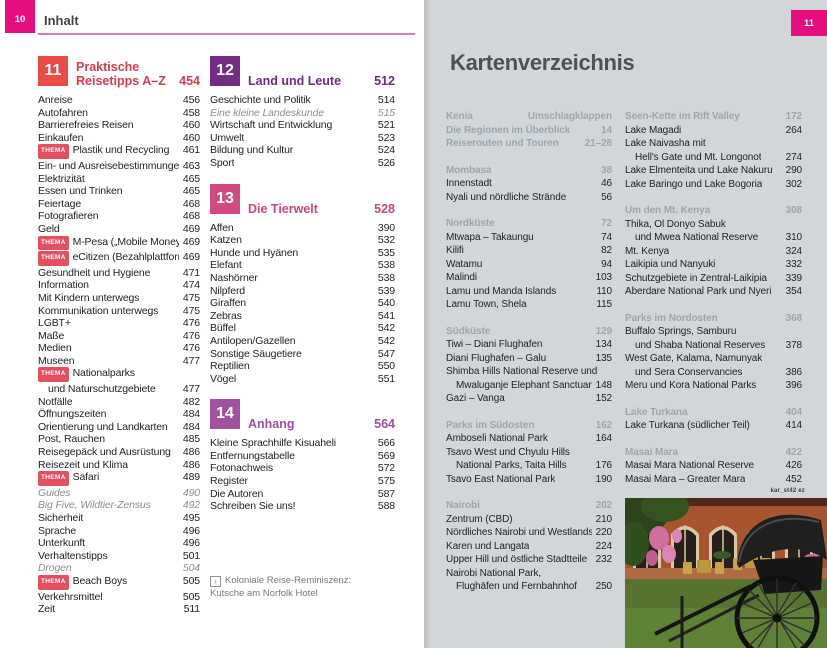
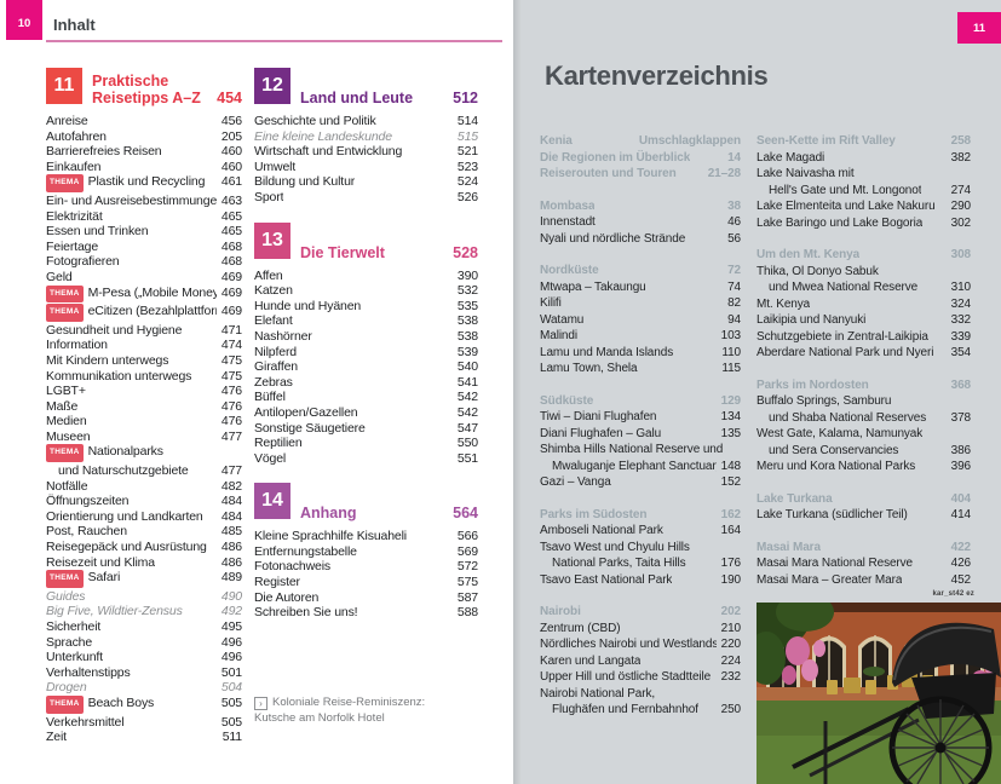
  10
  Inhalt
  11
  Praktische
  Reisetipps A–Z
  454
  Anreise
  456
  Autofahren
- 458
+ 205
  Barrierefreies Reisen
  460
  Einkaufen
  460
  Plastik und Recycling
  461
  Ein- und Ausreisebestimmunge
  463
  Elektrizität
  465
  Essen und Trinken
  465
  Feiertage
  468
  Fotografieren
  468
  Geld
  469
  M-Pesa („Mobile Money
  469
  eCitizen (Bezahlplattfor
  469
  Gesundheit und Hygiene
  471
  Information
  474
  Mit Kindern unterwegs
  475
  Kommunikation unterwegs
  475
  LGBT+
  476
  Maße
  476
  Medien
  476
  Museen
  477
  Nationalparks
  und Naturschutzgebiete
  477
  Notfälle
  482
  Öffnungszeiten
  484
  Orientierung und Landkarten
  484
  Post, Rauchen
  485
  Reisegepäck und Ausrüstung
  486
  Reisezeit und Klima
  486
  489
  Guides
  490
  Big Five, Wildtier-Zensus
  492
  Sicherheit
  495
  Sprache
  496
  Unterkunft
  496
  Verhaltenstipps
  501
  Drogen
  504
  505
  Verkehrsmittel
  505
  Zeit
  511
  12
  Land und Leute
  512
  Geschichte und Politik
  514
  Eine kleine Landeskunde
  515
  Wirtschaft und Entwicklung
  521
  Umwelt
  523
  Bildung und Kultur
  524
  Sport
  526
  13
  Die Tierwelt
  528
  Affen
  390
  Katzen
  532
  Hunde und Hyänen
  535
  Elefant
  538
  Nashörner
  538
  Nilpferd
  539
  Giraffen
  540
  Zebras
  541
  Büffel
  542
  Antilopen/Gazellen
  542
  Sonstige Säugetiere
  547
  Reptilien
  550
  Vögel
  551
  14
  Anhang
  564
  Kleine Sprachhilfe Kisuaheli
  566
  Entfernungstabelle
  569
  Fotonachweis
  572
  Register
  575
  Die Autoren
  587
  Schreiben Sie uns!
  588
  › Koloniale Reise-Reminiszenz:
  Kutsche am Norfolk Hotel
  11
  Kartenverzeichnis
  Kenia
  Umschlagklappen
  Die Regionen im Überblick
  14
  Reiserouten und Touren
  21–28
  Mombasa
  38
  Innenstadt
  46
  Nyali und nördliche Strände
  56
  Nordküste
  72
  Mtwapa – Takaungu
  74
  Kilifi
  82
  Watamu
  94
  Malindi
  103
  Lamu und Manda Islands
  110
  Lamu Town, Shela
  115
  Südküste
  129
  Tiwi – Diani Flughafen
  134
  Diani Flughafen – Galu
  135
  Shimba Hills National Reserve und
  Mwaluganje Elephant Sanctuar
  148
  Gazi – Vanga
  152
  Parks im Südosten
  162
  Amboseli National Park
  164
  Tsavo West und Chyulu Hills
  National Parks, Taita Hills
  176
  Tsavo East National Park
  190
  Nairobi
  202
  Zentrum (CBD)
  210
  Nördliches Nairobi und Westlands
  220
  Karen und Langata
  224
  Upper Hill und östliche Stadtteile
  232
  Nairobi National Park,
  Flughäfen und Fernbahnhof
  250
  Seen-Kette im Rift Valley
- 172
+ 258
  Lake Magadi
- 264
+ 382
  Lake Naivasha mit
  Hell's Gate und Mt. Longonot
  274
  Lake Elmenteita und Lake Nakuru
  290
  Lake Baringo und Lake Bogoria
  302
  Um den Mt. Kenya
  308
  Thika, Ol Donyo Sabuk
  und Mwea National Reserve
  310
  Mt. Kenya
  324
  Laikipia und Nanyuki
  332
  Schutzgebiete in Zentral-Laikipia
  339
  Aberdare National Park und Nyeri
  354
  Parks im Nordosten
  368
  Buffalo Springs, Samburu
  und Shaba National Reserves
  378
  West Gate, Kalama, Namunyak
  und Sera Conservancies
  386
  Meru und Kora National Parks
  396
  Lake Turkana
  404
  Lake Turkana (südlicher Teil)
  414
  Masai Mara
  422
  Masai Mara National Reserve
  426
  Masai Mara – Greater Mara
  452
